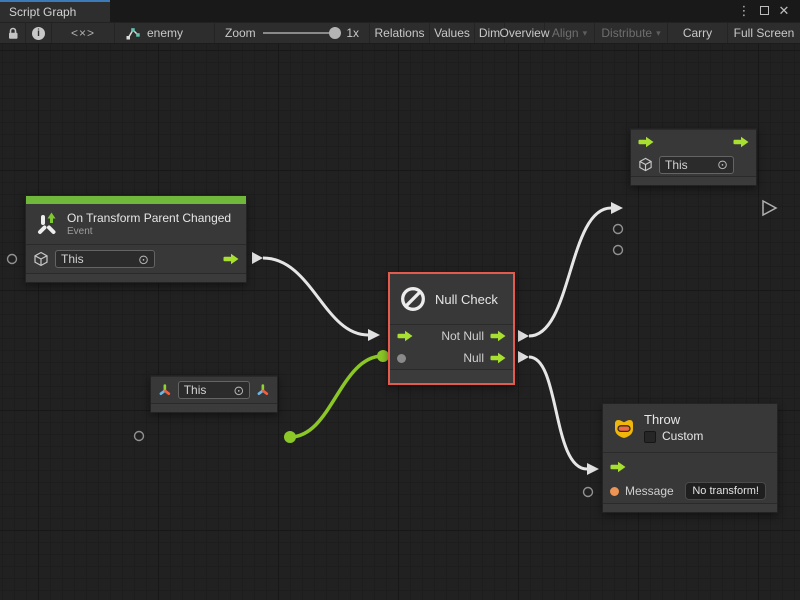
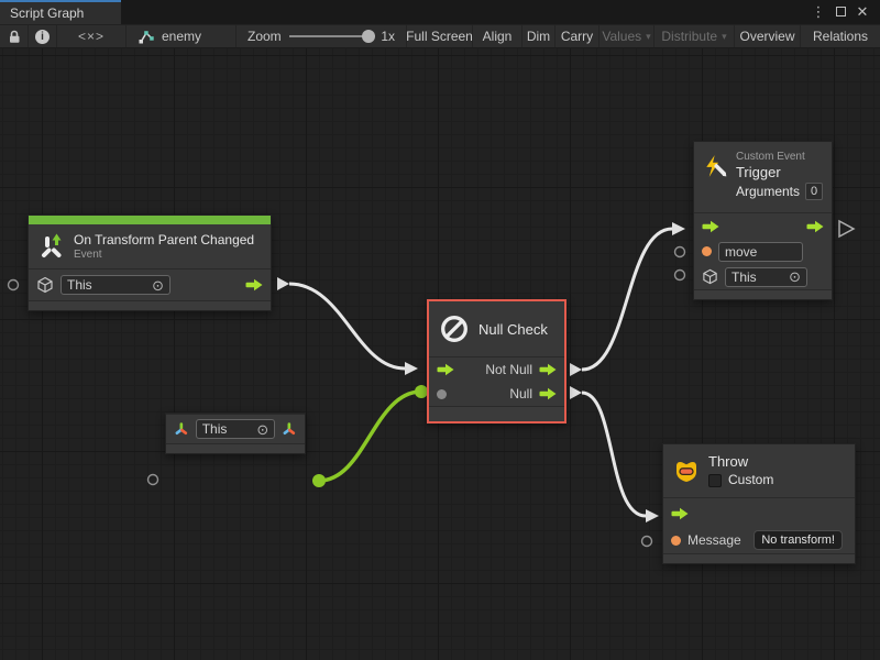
  Script Graph
  ⋮
  ✕
  i
  <×>
  enemy
  Zoom
  1x
- Relations
+ Full Screen
- Values
+ Align
  Dim
- Overview
+ Carry
- Align
+ Values
  ▾
  Distribute
  ▾
- Carry
+ Overview
- Full Screen
+ Relations
  On Transform Parent Changed
  Event
  This
  ⊙
  Null Check
  Not Null
  Null
  This
  ⊙
+ Custom Event
+ Trigger
+ Arguments
+ 0
+ move
  This
  ⊙
  Throw
  Custom
  Message
  No transform!
